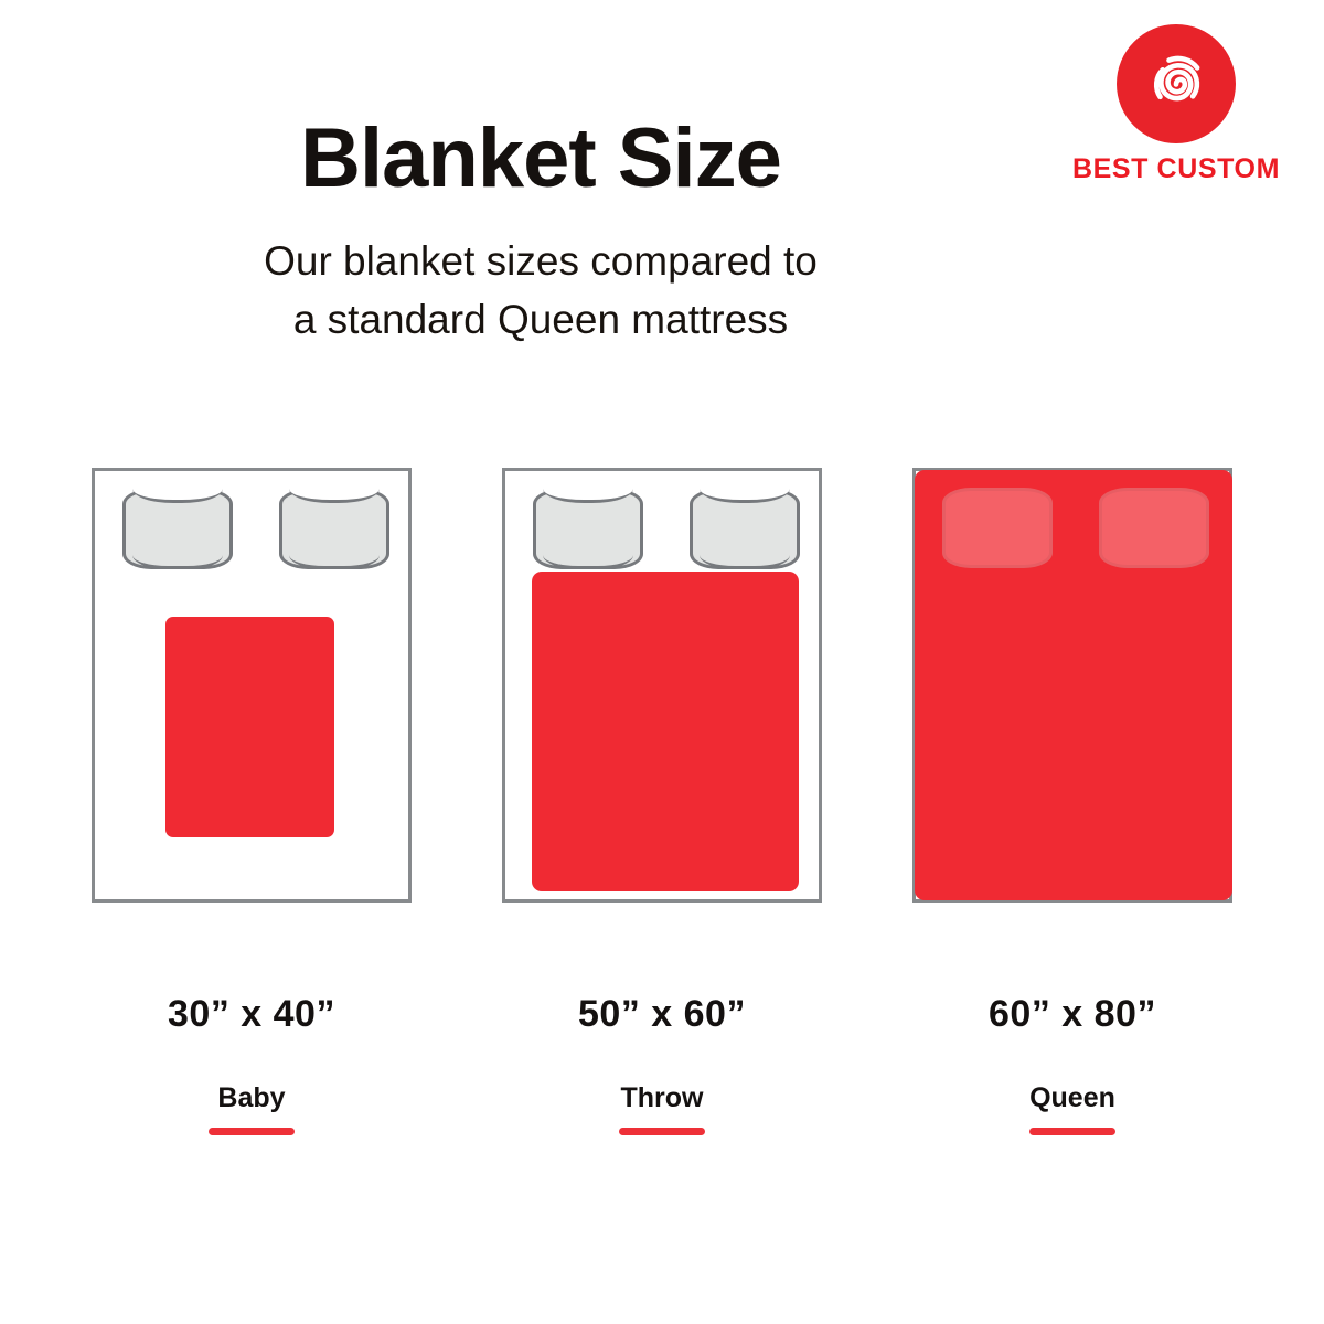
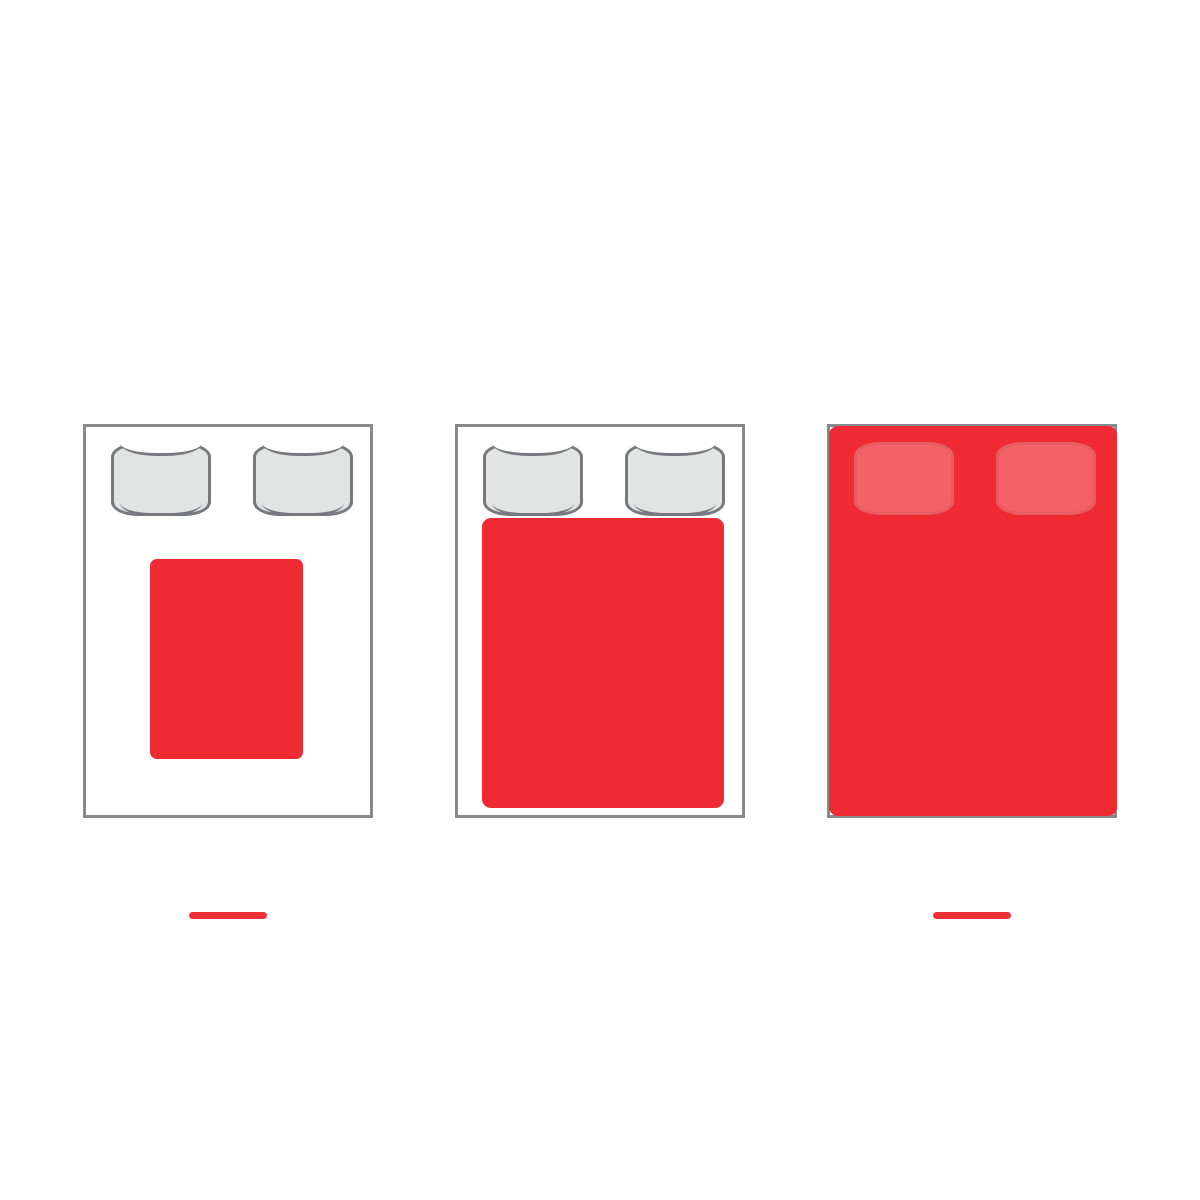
- BEST CUSTOM
- Blanket Size
- Our blanket sizes compared to
- a standard Queen mattress
- 30” x 40”
- Baby
- 50” x 60”
- Throw
- 60” x 80”
- Queen
